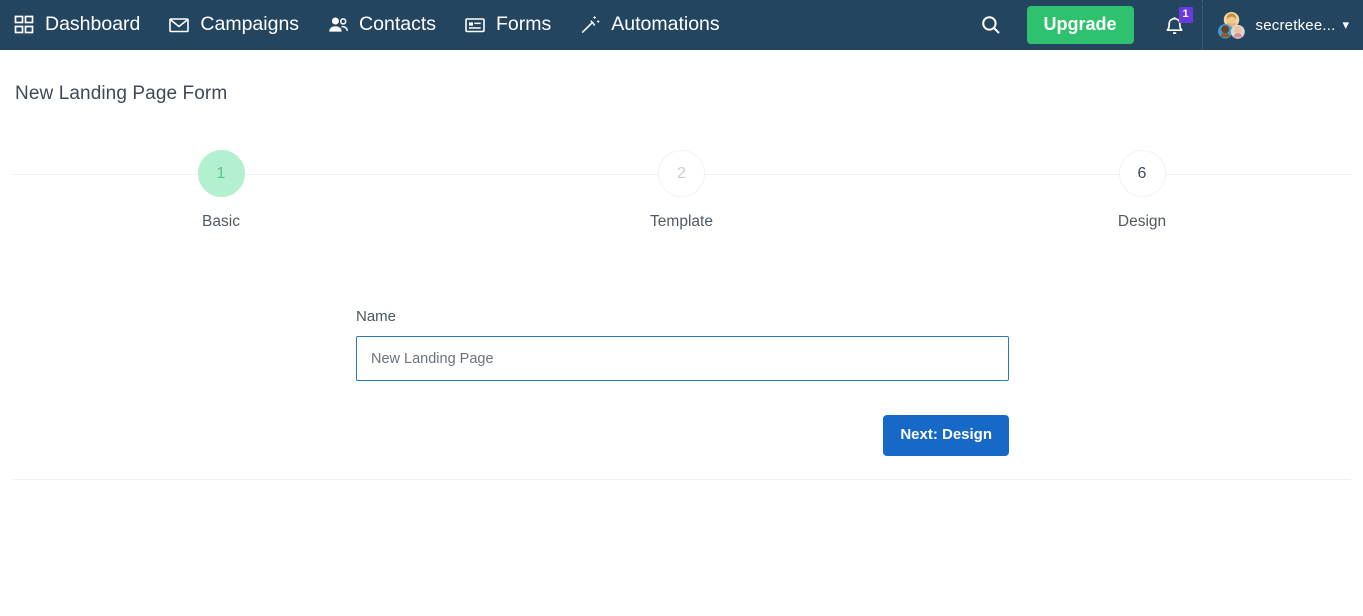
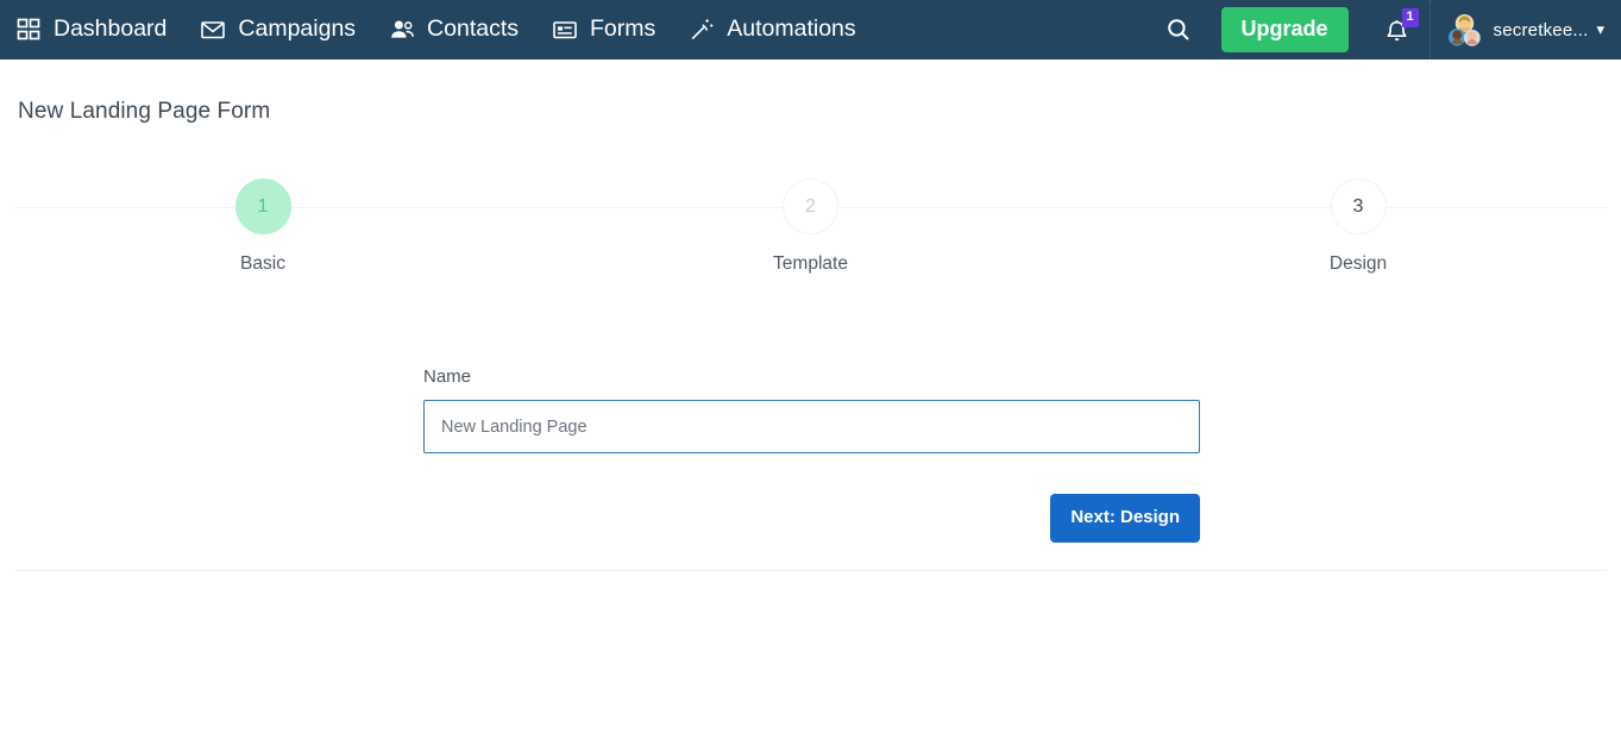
  Dashboard
  Campaigns
  Contacts
  Forms
  Automations
  Upgrade
  1
  secretkee...
  ▾
  New Landing Page Form
  1
  Basic
  2
  Template
- 6
+ 3
  Design
  Name
  New Landing Page
  Next: Design
